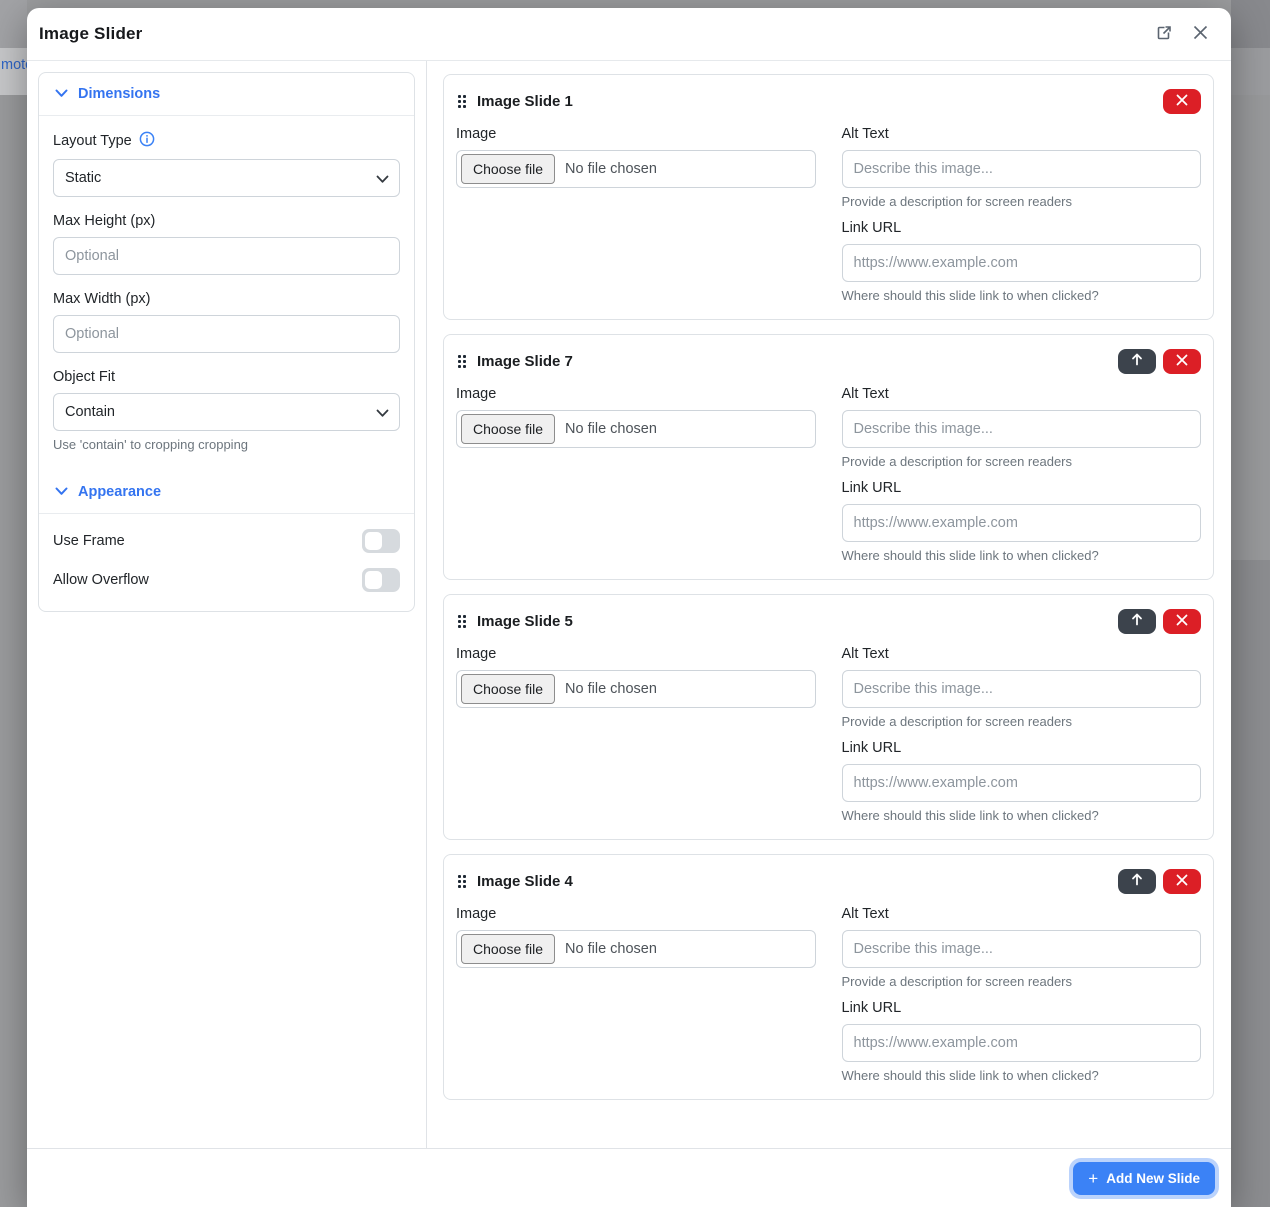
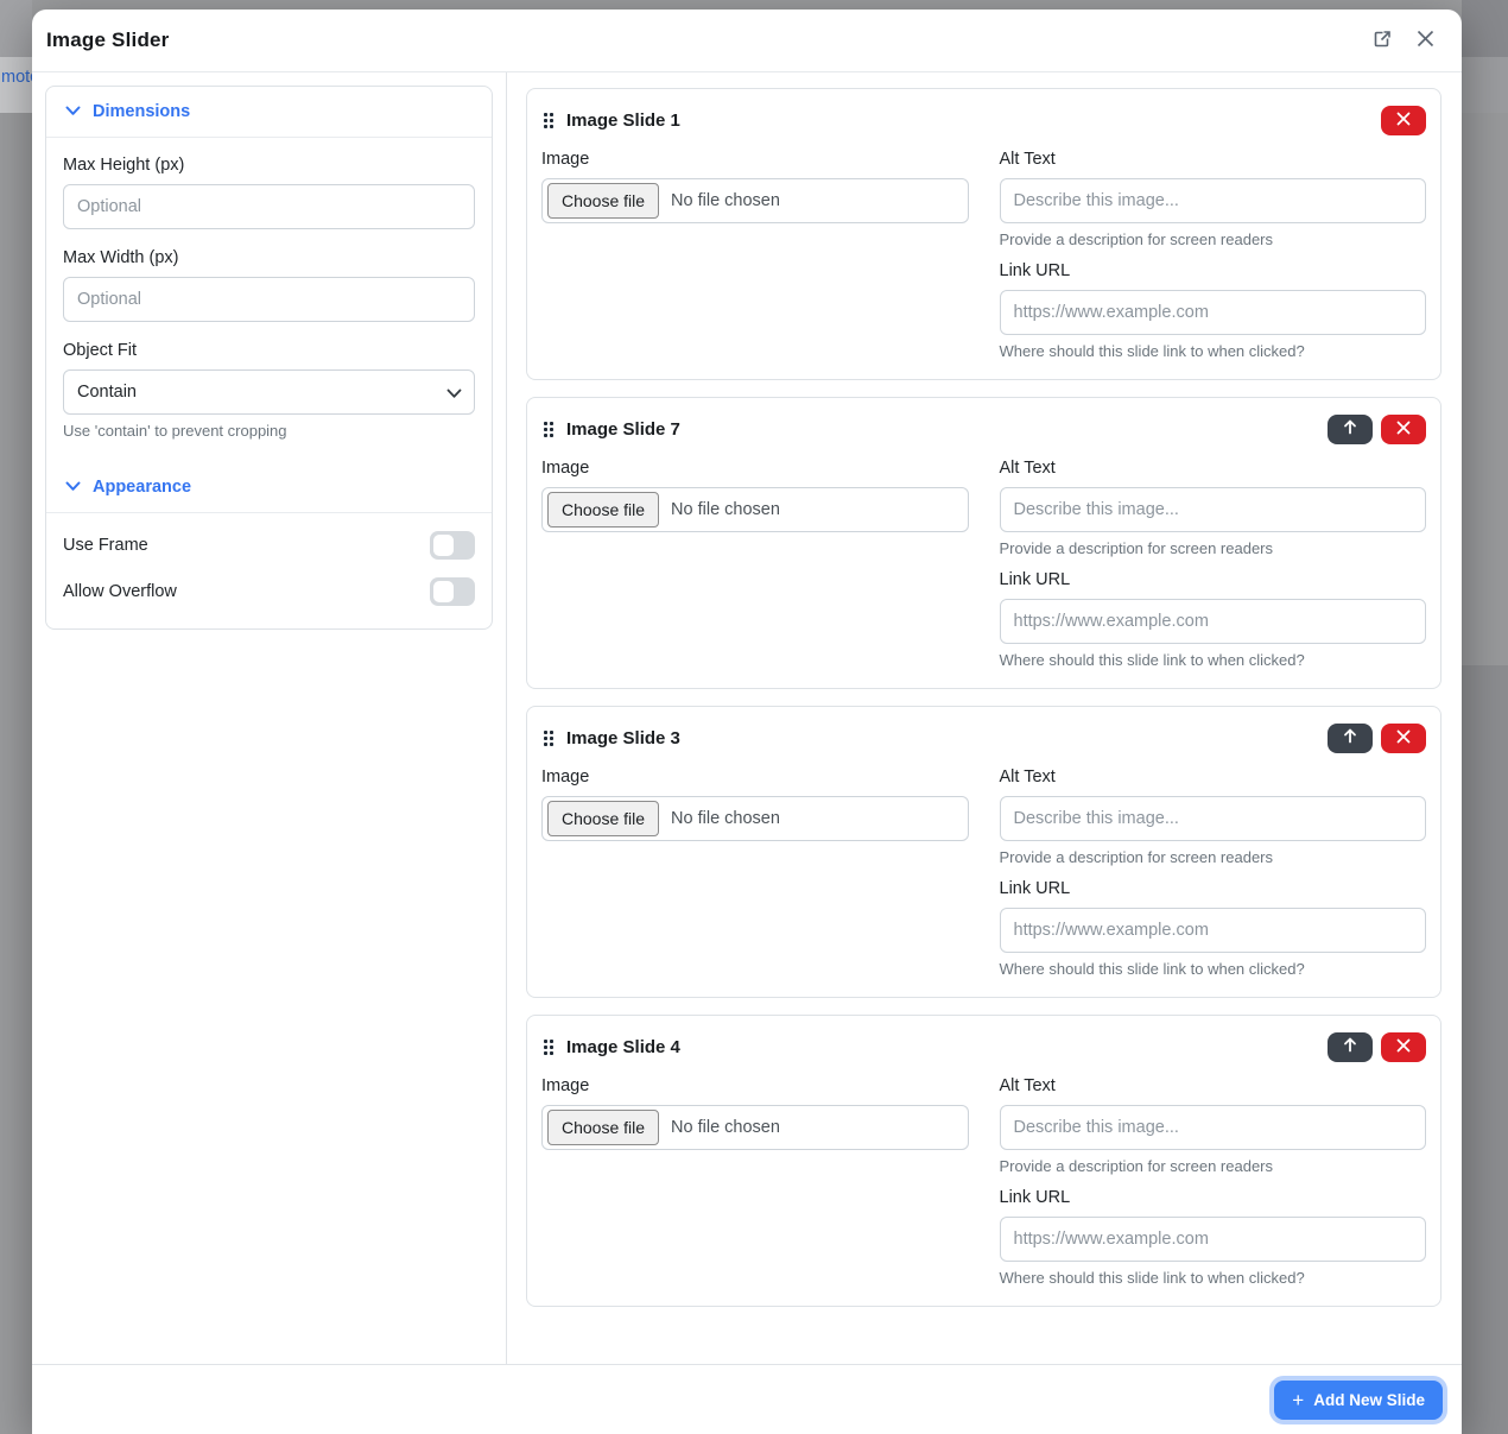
  mot
  Image Slider
  Dimensions
- Layout Type
- Static
  Max Height (px)
  Optional
  Max Width (px)
  Optional
  Object Fit
  Contain
- Use 'contain' to cropping cropping
+ Use 'contain' to prevent cropping
  Appearance
  Use Frame
  Allow Overflow
  Image Slide 1
  Image
  Choose file
  No file chosen
  Alt Text
  Describe this image...
  Provide a description for screen readers
  Link URL
  https://www.example.com
  Where should this slide link to when clicked?
  Image Slide 7
  Image
  Choose file
  No file chosen
  Alt Text
  Describe this image...
  Provide a description for screen readers
  Link URL
  https://www.example.com
  Where should this slide link to when clicked?
- Image Slide 5
+ Image Slide 3
  Image
  Choose file
  No file chosen
  Alt Text
  Describe this image...
  Provide a description for screen readers
  Link URL
  https://www.example.com
  Where should this slide link to when clicked?
  Image Slide 4
  Image
  Choose file
  No file chosen
  Alt Text
  Describe this image...
  Provide a description for screen readers
  Link URL
  https://www.example.com
  Where should this slide link to when clicked?
  +
  Add New Slide
